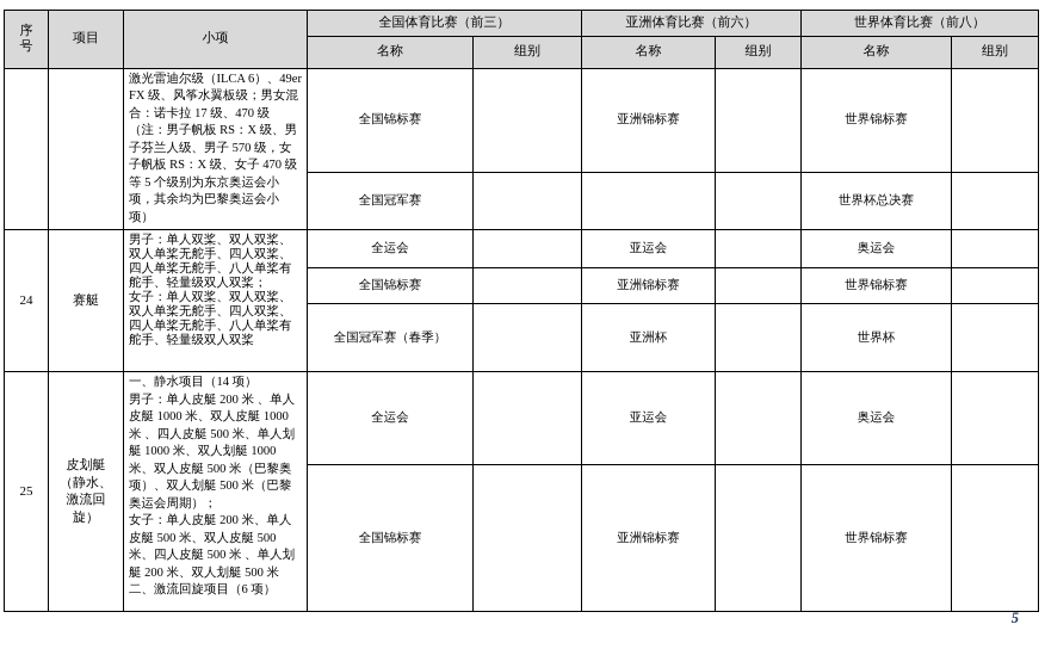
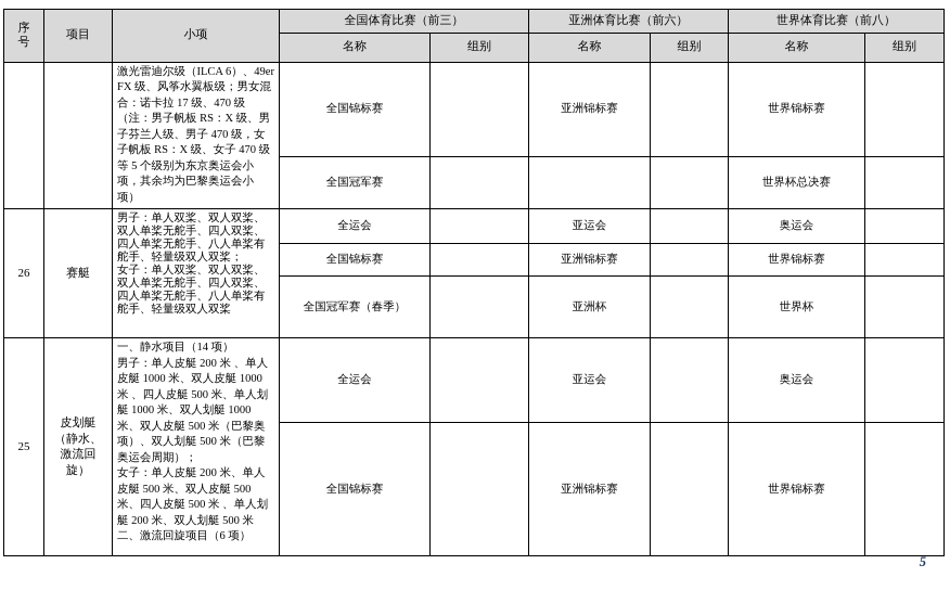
  序号	项目	小项	全国体育比赛（前三）	亚洲体育比赛（前六）	世界体育比赛（前八）
  名称	组别	名称	组别	名称	组别
- 		激光雷迪尔级（ILCA 6）、49erFX 级、风筝水翼板级；男女混合：诺卡拉 17 级、470 级 （注：男子帆板 RS：X 级、男子芬兰人级、男子 570 级，女子帆板 RS：X 级、女子 470 级等 5 个级别为东京奥运会小项，其余均为巴黎奥运会小项）	全国锦标赛		亚洲锦标赛		世界锦标赛
+ 		激光雷迪尔级（ILCA 6）、49erFX 级、风筝水翼板级；男女混合：诺卡拉 17 级、470 级 （注：男子帆板 RS：X 级、男子芬兰人级、男子 470 级，女子帆板 RS：X 级、女子 470 级等 5 个级别为东京奥运会小项，其余均为巴黎奥运会小项）	全国锦标赛		亚洲锦标赛		世界锦标赛
  全国冠军赛				世界杯总决赛
- 24	赛艇	男子：单人双桨、双人双桨、双人单桨无舵手、四人双桨、四人单桨无舵手、八人单桨有舵手、轻量级双人双桨； 女子：单人双桨、双人双桨、双人单桨无舵手、四人双桨、四人单桨无舵手、八人单桨有舵手、轻量级双人双桨	全运会		亚运会		奥运会
+ 26	赛艇	男子：单人双桨、双人双桨、双人单桨无舵手、四人双桨、四人单桨无舵手、八人单桨有舵手、轻量级双人双桨； 女子：单人双桨、双人双桨、双人单桨无舵手、四人双桨、四人单桨无舵手、八人单桨有舵手、轻量级双人双桨	全运会		亚运会		奥运会
  全国锦标赛		亚洲锦标赛		世界锦标赛
  全国冠军赛（春季）		亚洲杯		世界杯
  25	皮划艇（静水、激流回旋）	一、静水项目（14 项） 男子：单人皮艇 200 米 、单人皮艇 1000 米、双人皮艇 1000 米 、四人皮艇 500 米、单人划艇 1000 米、双人划艇 1000 米、双人皮艇 500 米（巴黎奥项）、双人划艇 500 米（巴黎奥运会周期）； 女子：单人皮艇 200 米、单人皮艇 500 米、双人皮艇 500 米、四人皮艇 500 米 、单人划艇 200 米、双人划艇 500 米 二、激流回旋项目（6 项）	全运会		亚运会		奥运会
  全国锦标赛		亚洲锦标赛		世界锦标赛
  5
